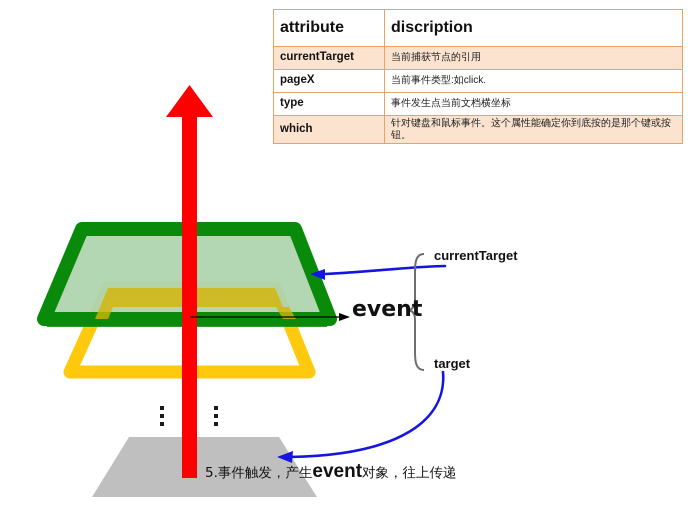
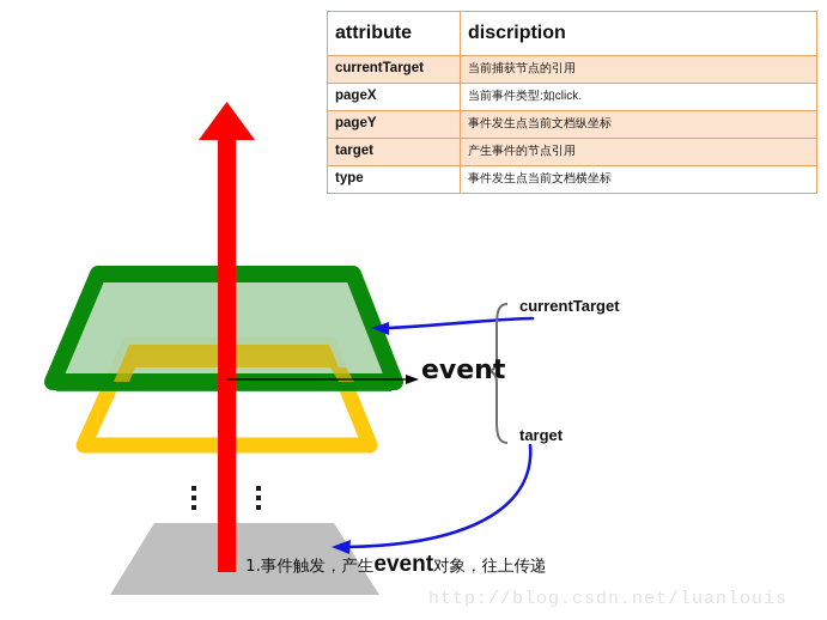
  attribute	discription
  currentTarget	当前捕获节点的引用
  pageX	当前事件类型:如click.
+ pageY	事件发生点当前文档纵坐标
+ target	产生事件的节点引用
  type	事件发生点当前文档横坐标
- which	针对键盘和鼠标事件。这个属性能确定你到底按的是那个键或按钮。
  currentTarget
  target
  event
- 5.事件触发，产生event对象，往上传递
+ 1.事件触发，产生event对象，往上传递
+ http://blog.csdn.net/luanlouis
